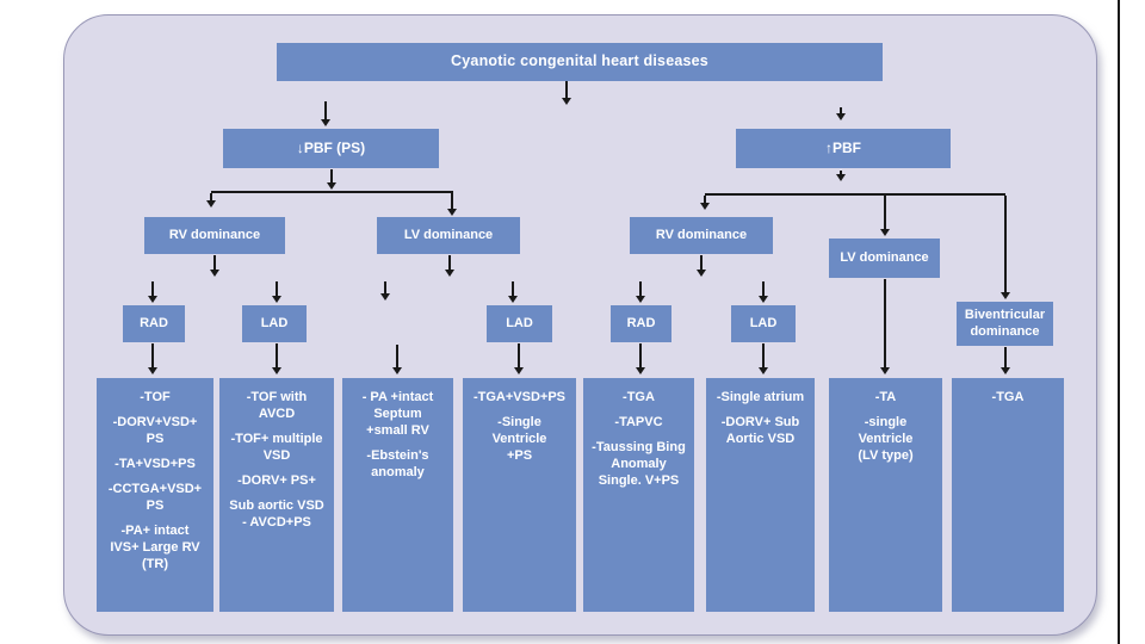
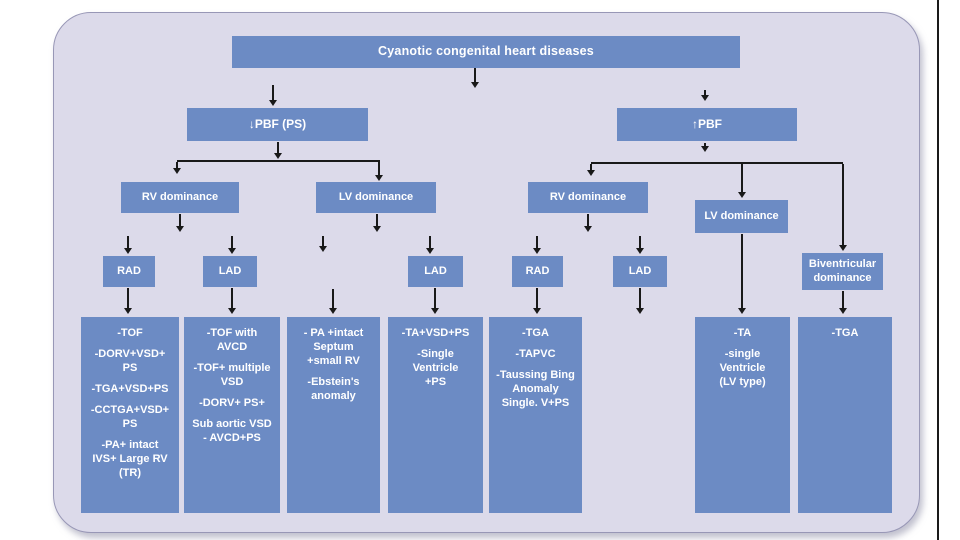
  Cyanotic congenital heart diseases
  ↓PBF (PS)
  ↑PBF
  RV dominance
  LV dominance
  RV dominance
  LV dominance
  RAD
  LAD
  LAD
  RAD
  LAD
  Biventricular
  dominance
  -TOF
  -DORV+VSD+
  PS
- -TA+VSD+PS
+ -TGA+VSD+PS
  -CCTGA+VSD+
  PS
  -PA+ intact
  IVS+ Large RV
  (TR)
  -TOF with
  AVCD
  -TOF+ multiple
  VSD
  -DORV+ PS+
  Sub aortic VSD
  - AVCD+PS
  - PA +intact
  Septum
  +small RV
  -Ebstein's
  anomaly
- -TGA+VSD+PS
+ -TA+VSD+PS
  -Single
  Ventricle
  +PS
  -TGA
  -TAPVC
  -Taussing Bing
  Anomaly
  Single. V+PS
- -Single atrium
- -DORV+ Sub
- Aortic VSD
  -TA
  -single
  Ventricle
  (LV type)
  -TGA
